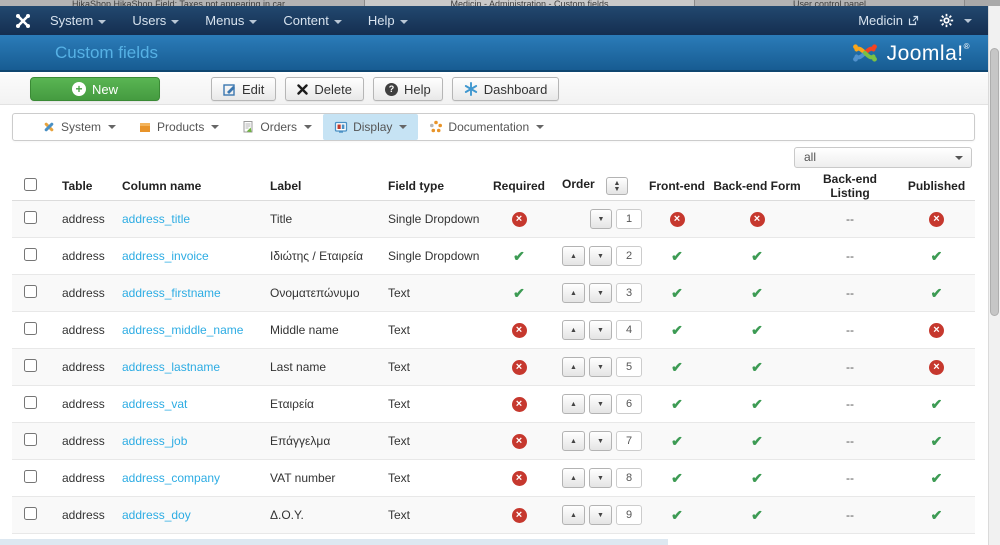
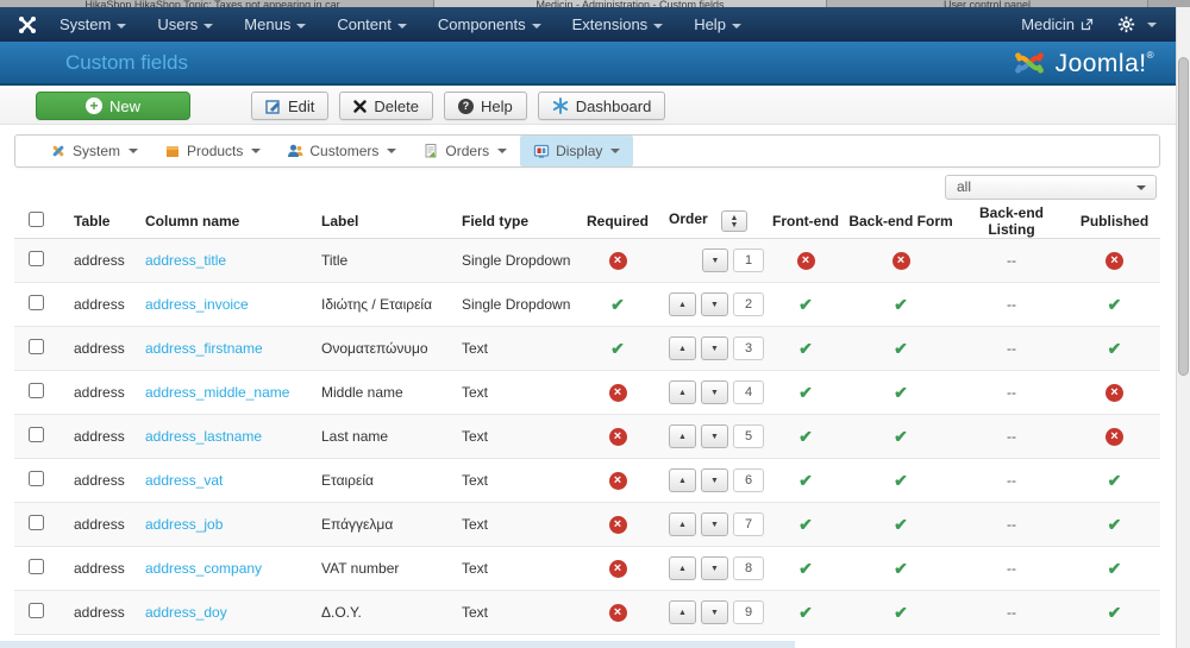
- HikaShop HikaShop Field: Taxes not appearing in car...
+ HikaShop HikaShop Topic: Taxes not appearing in car...
  Medicin - Administration - Custom fields
  User control panel
  System
  Users
  Menus
  Content
+ Components
+ Extensions
  Help
  Medicin
  Custom fields
  Joomla!®
  +
  New
  Edit
  Delete
  ?
  Help
  Dashboard
  System
  Products
+ Customers
  Orders
  Display
- Documentation
  all
  	Table	Column name	Label	Field type	Required	Order	Front-end	Back-end Form	Back-end Listing	Published
  	address	address_title	Title	Single Dropdown	×	1	×	×	--	×
  	address	address_invoice	Ιδιώτης / Εταιρεία	Single Dropdown	✔	2	✔	✔	--	✔
  	address	address_firstname	Ονοματεπώνυμο	Text	✔	3	✔	✔	--	✔
  	address	address_middle_name	Middle name	Text	×	4	✔	✔	--	×
  	address	address_lastname	Last name	Text	×	5	✔	✔	--	×
  	address	address_vat	Εταιρεία	Text	×	6	✔	✔	--	✔
  	address	address_job	Επάγγελμα	Text	×	7	✔	✔	--	✔
  	address	address_company	VAT number	Text	×	8	✔	✔	--	✔
  	address	address_doy	Δ.Ο.Υ.	Text	×	9	✔	✔	--	✔
